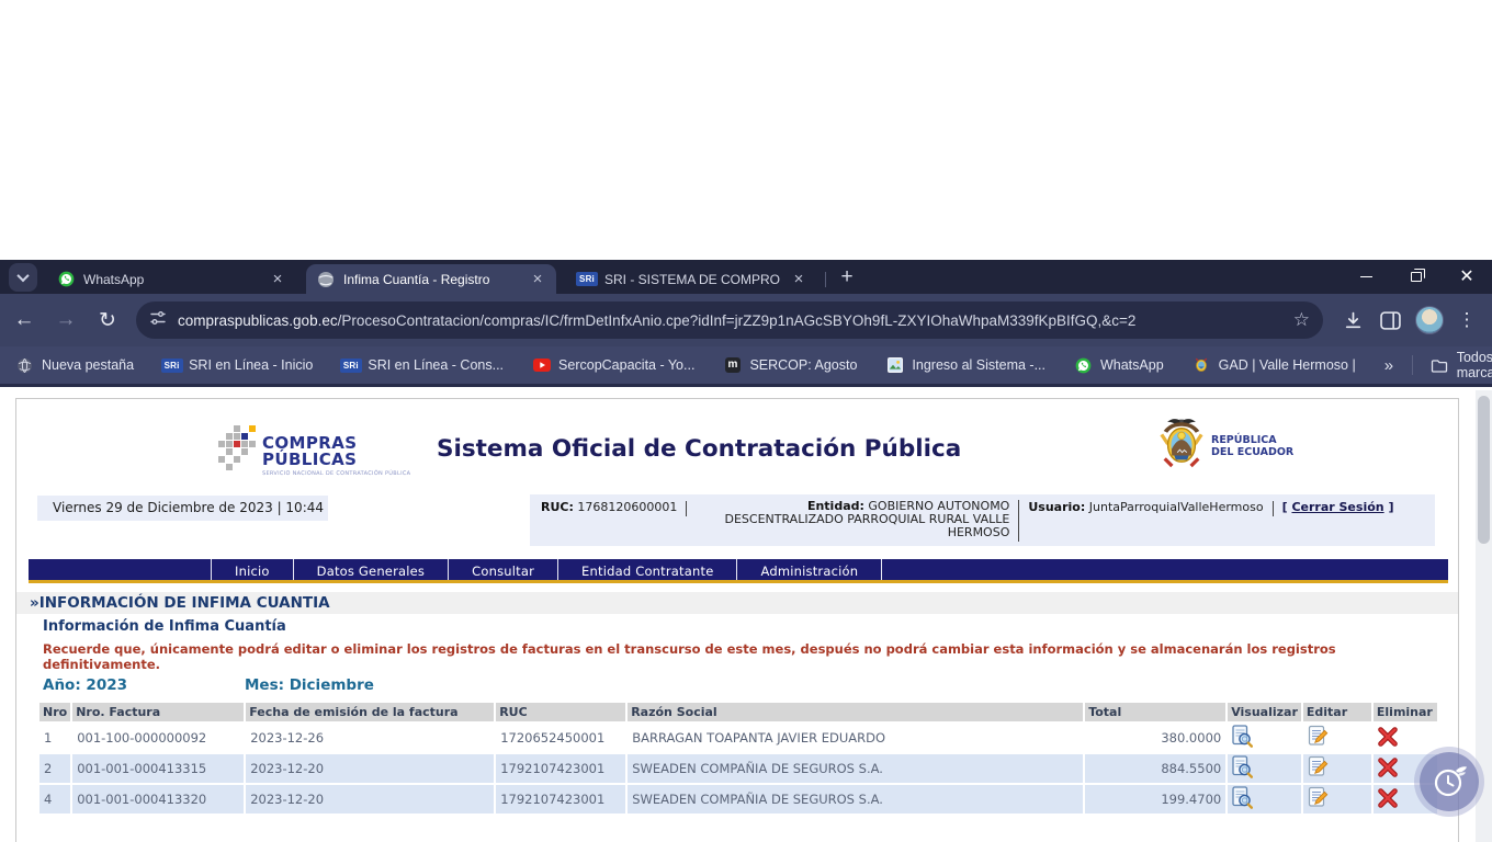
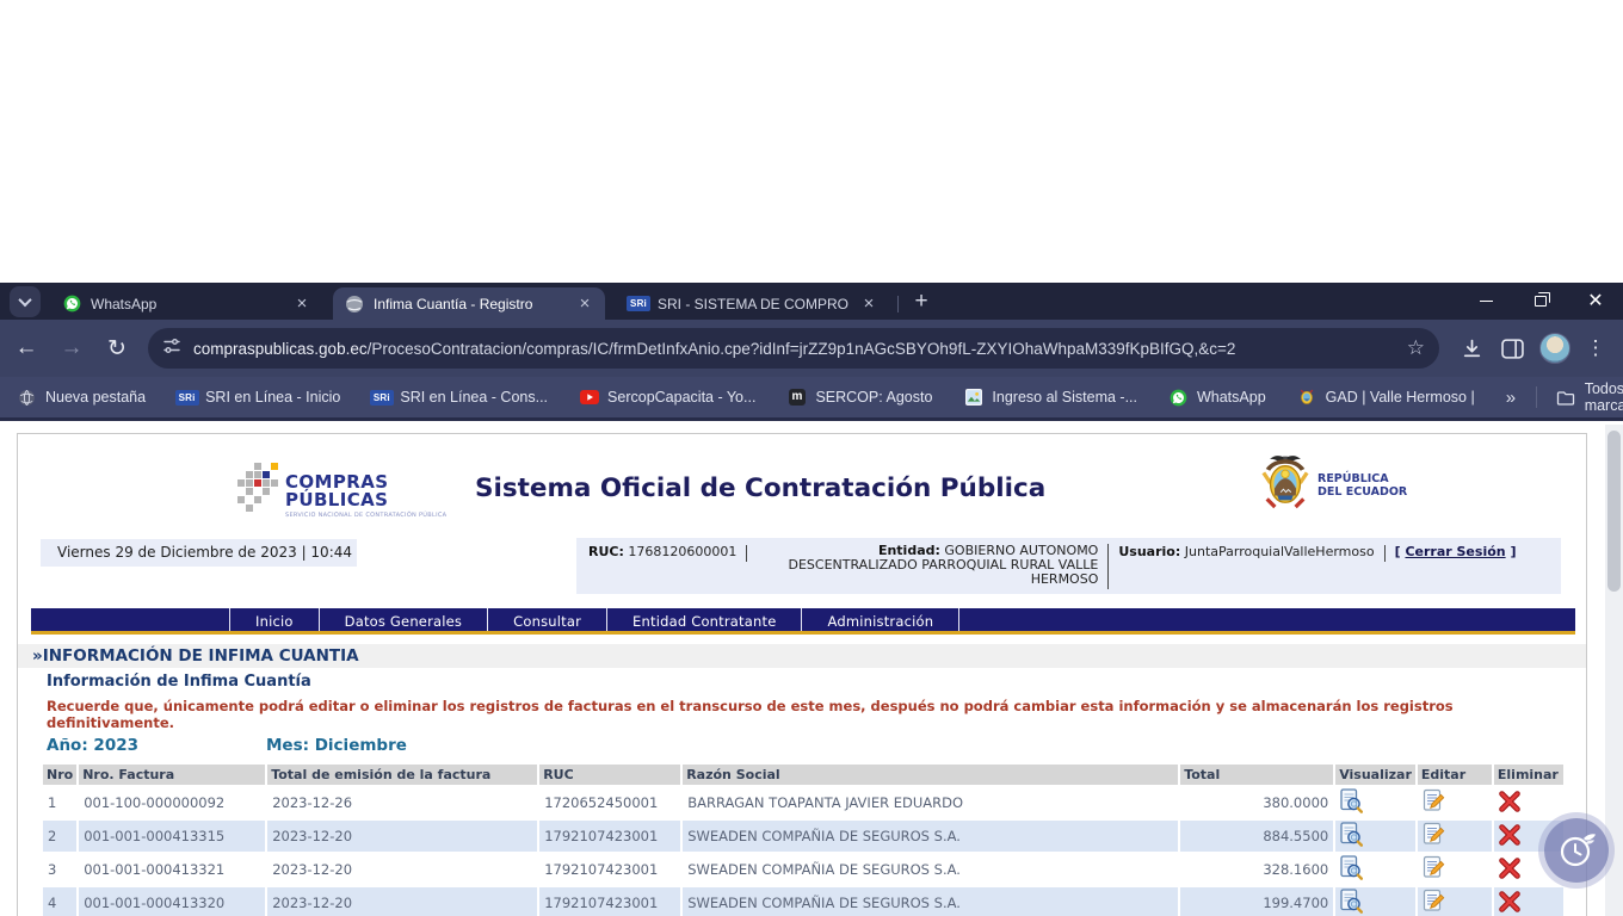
  WhatsApp
  ×
  Infima Cuantía - Registro
  ×
  SRi
  SRI - SISTEMA DE COMPRO
  ×
  +
  ✕
  ←
  →
  ↻
  compraspublicas.gob.ec/ProcesoContratacion/compras/IC/frmDetInfxAnio.cpe?idInf=jrZZ9p1nAGcSBYOh9fL-ZXYIOhaWhpaM339fKpBIfGQ,&c=2
  ☆
  ⋮
  Nueva pestaña
  SRi
  SRI en Línea - Inicio
  SRi
  SRI en Línea - Cons...
  SercopCapacita - Yo...
  m
  SERCOP: Agosto
  Ingreso al Sistema -...
  WhatsApp
  GAD | Valle Hermoso |
  »
  COMPRAS
  PÚBLICAS
  Sistema Oficial de Contratación Pública
  REPÚBLICA
  DEL ECUADOR
  Viernes 29 de Diciembre de 2023 | 10:44
  RUC: 1768120600001
  Entidad: GOBIERNO AUTONOMO DESCENTRALIZADO PARROQUIAL RURAL VALLE HERMOSO
  Usuario: JuntaParroquialValleHermoso
  [ Cerrar Sesión ]
  Inicio
  Datos Generales
  Consultar
  Entidad Contratante
  Administración
  »INFORMACIÓN DE INFIMA CUANTIA
  Información de Infima Cuantía
  Recuerde que, únicamente podrá editar o eliminar los registros de facturas en el transcurso de este mes, después no podrá cambiar esta información y se almacenarán los registros definitivamente.
  Año: 2023
  Mes: Diciembre
- Nro	Nro. Factura	Fecha de emisión de la factura	RUC	Razón Social	Total	Visualizar	Editar	Eliminar
+ Nro	Nro. Factura	Total de emisión de la factura	RUC	Razón Social	Total	Visualizar	Editar	Eliminar
  1	001-100-000000092	2023-12-26	1720652450001	BARRAGAN TOAPANTA JAVIER EDUARDO	380.0000
  2	001-001-000413315	2023-12-20	1792107423001	SWEADEN COMPAÑIA DE SEGUROS S.A.	884.5500
+ 3	001-001-000413321	2023-12-20	1792107423001	SWEADEN COMPAÑIA DE SEGUROS S.A.	328.1600
  4	001-001-000413320	2023-12-20	1792107423001	SWEADEN COMPAÑIA DE SEGUROS S.A.	199.4700
